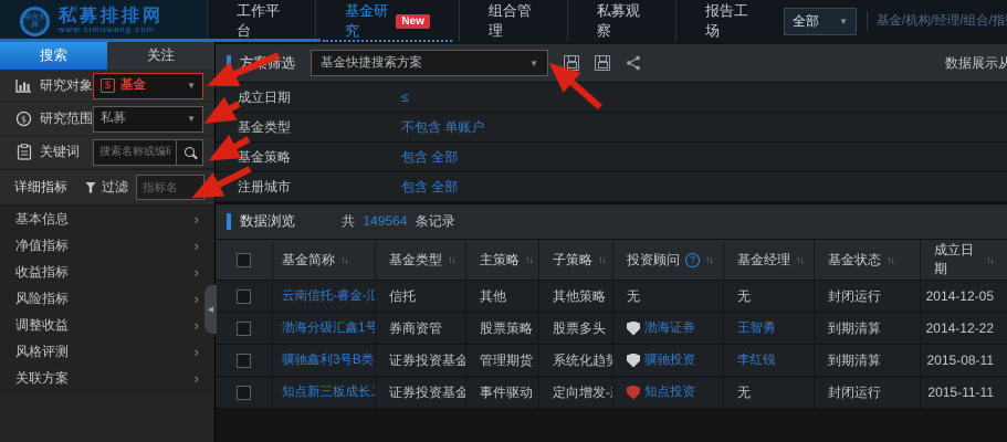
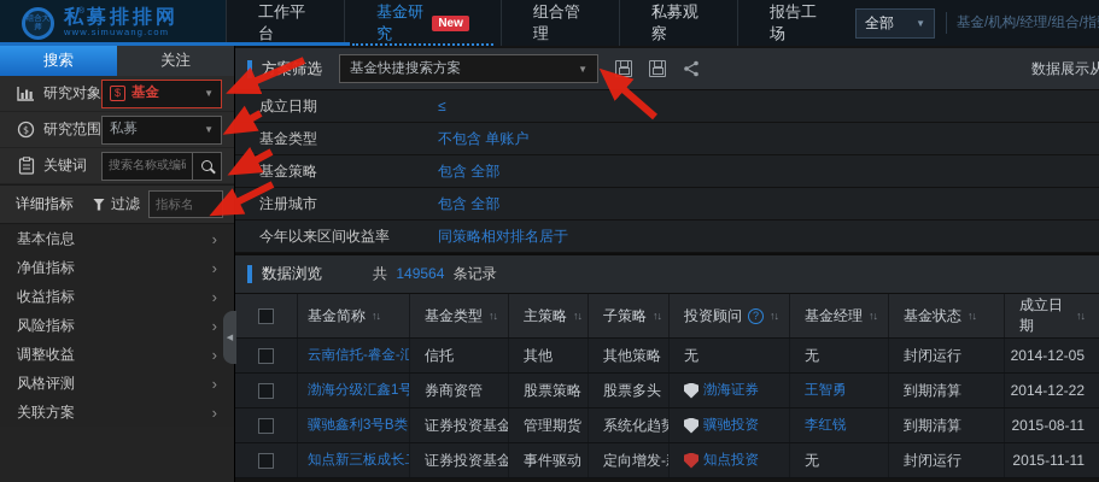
  私募排排网
  www.simuwang.com
  工作平台
  基金研究
  New
  组合管理
  私募观察
  报告工场
  全部
  ▼
  基金/机构/经理/组合/指
  搜索
  关注
  研究对象
  $
  基金
  ▼
  $
  研究范围
  私募
  ▼
  关键词
  搜索名称或编
  详细指标
  过滤
  指标名
  基本信息
  ›
  净值指标
  ›
  收益指标
  ›
  风险指标
  ›
  调整收益
  ›
  风格评测
  ›
  关联方案
  ›
  方筛选
  基金快捷搜索方案
  ▼
  数据展示
  从
  成立日期
  ≤
  基金类型
  不包含 单账户
  基金策略
  包含 全部
  注册城市
  包含 全部
+ 今年以来区间收益率
+ 同策略相对排名居于
  数据浏览
  共 149564 条记录
  基金简称
  基金类型
  主策略
  子策略
  投资顾问
  ?
  基金经理
  基金状态
  成立日期
  云南信托-睿金-汇
  信托
  其他
  其他策略
  无
  无
  封闭运行
  2014-12-05
  渤海分级汇鑫1号
  券商资管
  股票策略
  股票多头
  渤海证券
  王智勇
  到期清算
  2014-12-22
  骥驰鑫利3号B类
  证券投资基金
  管理期货
  系统化趋势
  骥驰投资
  李红锐
  到期清算
  2015-08-11
  知点新三板成长
  证券投资基金
  事件驱动
  知点投资
  无
  封闭运行
  2015-11-11
